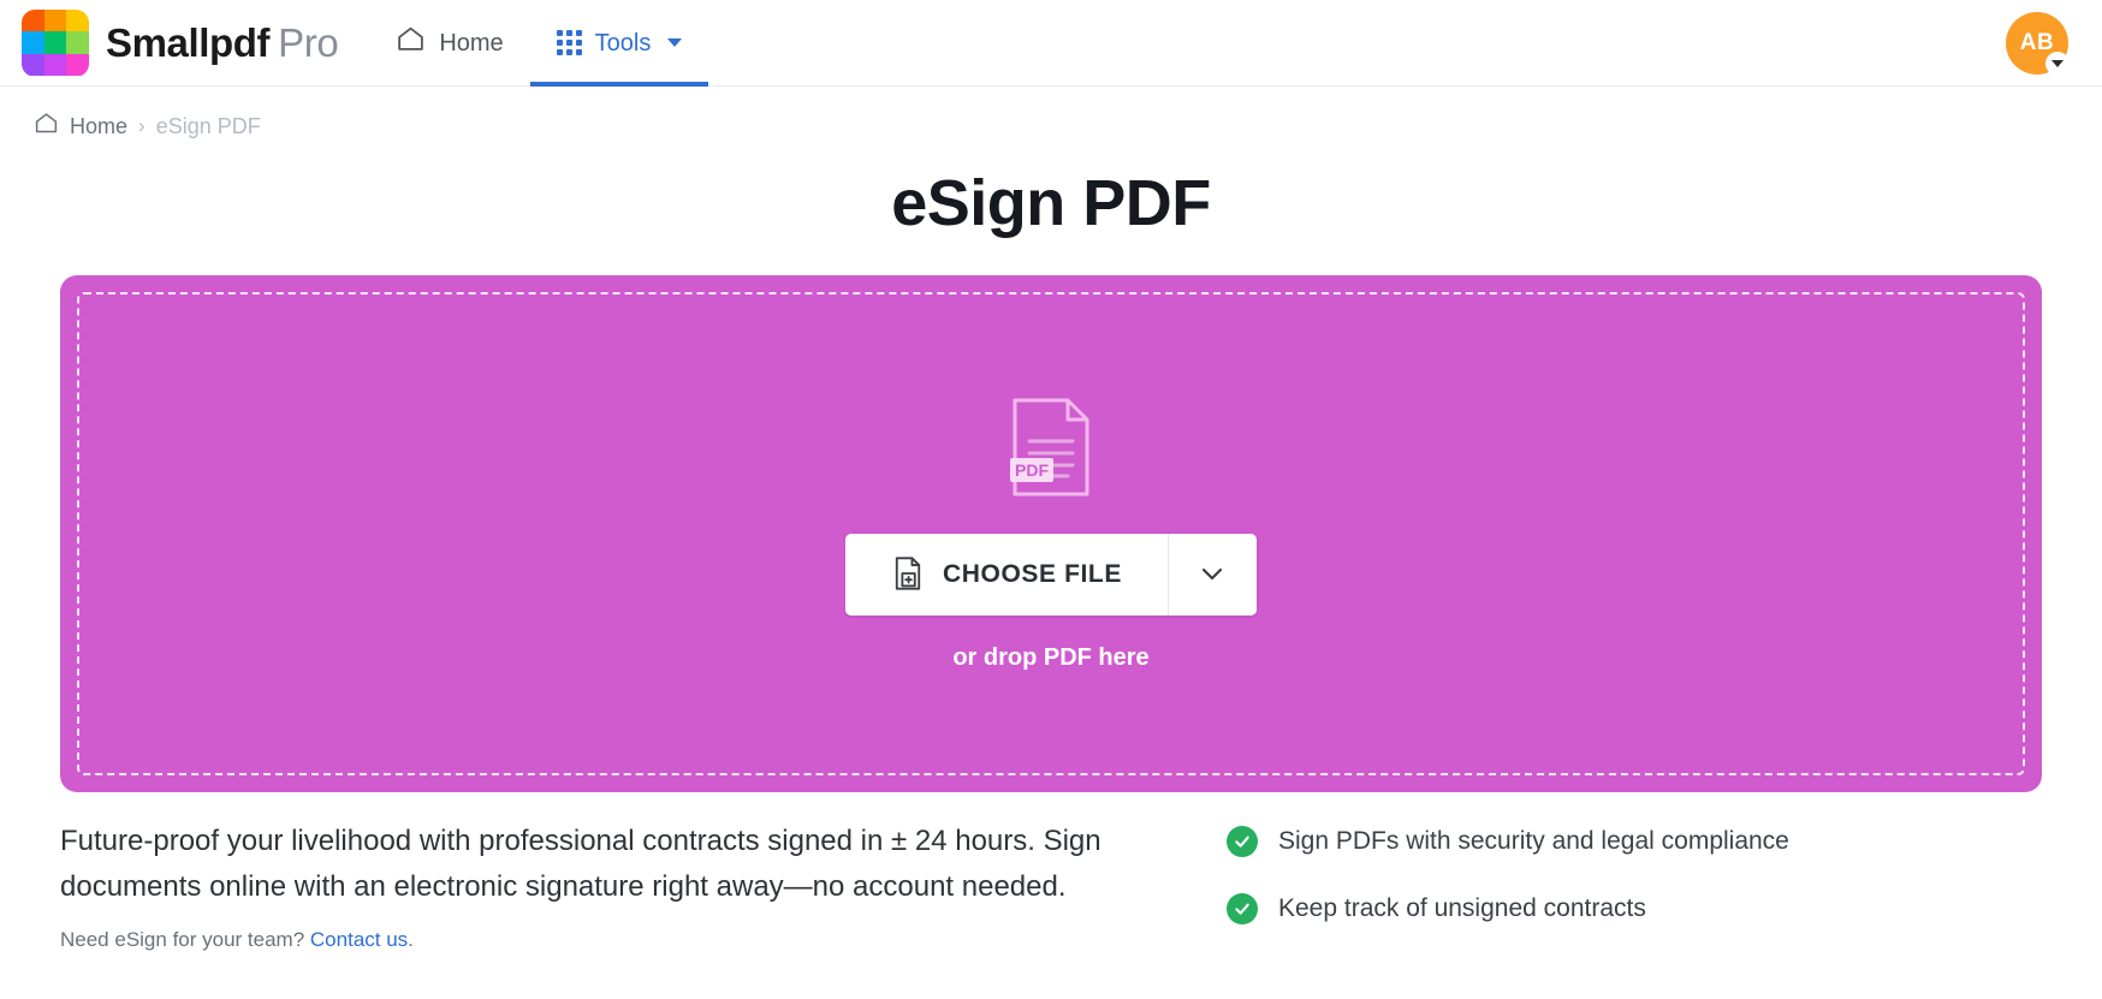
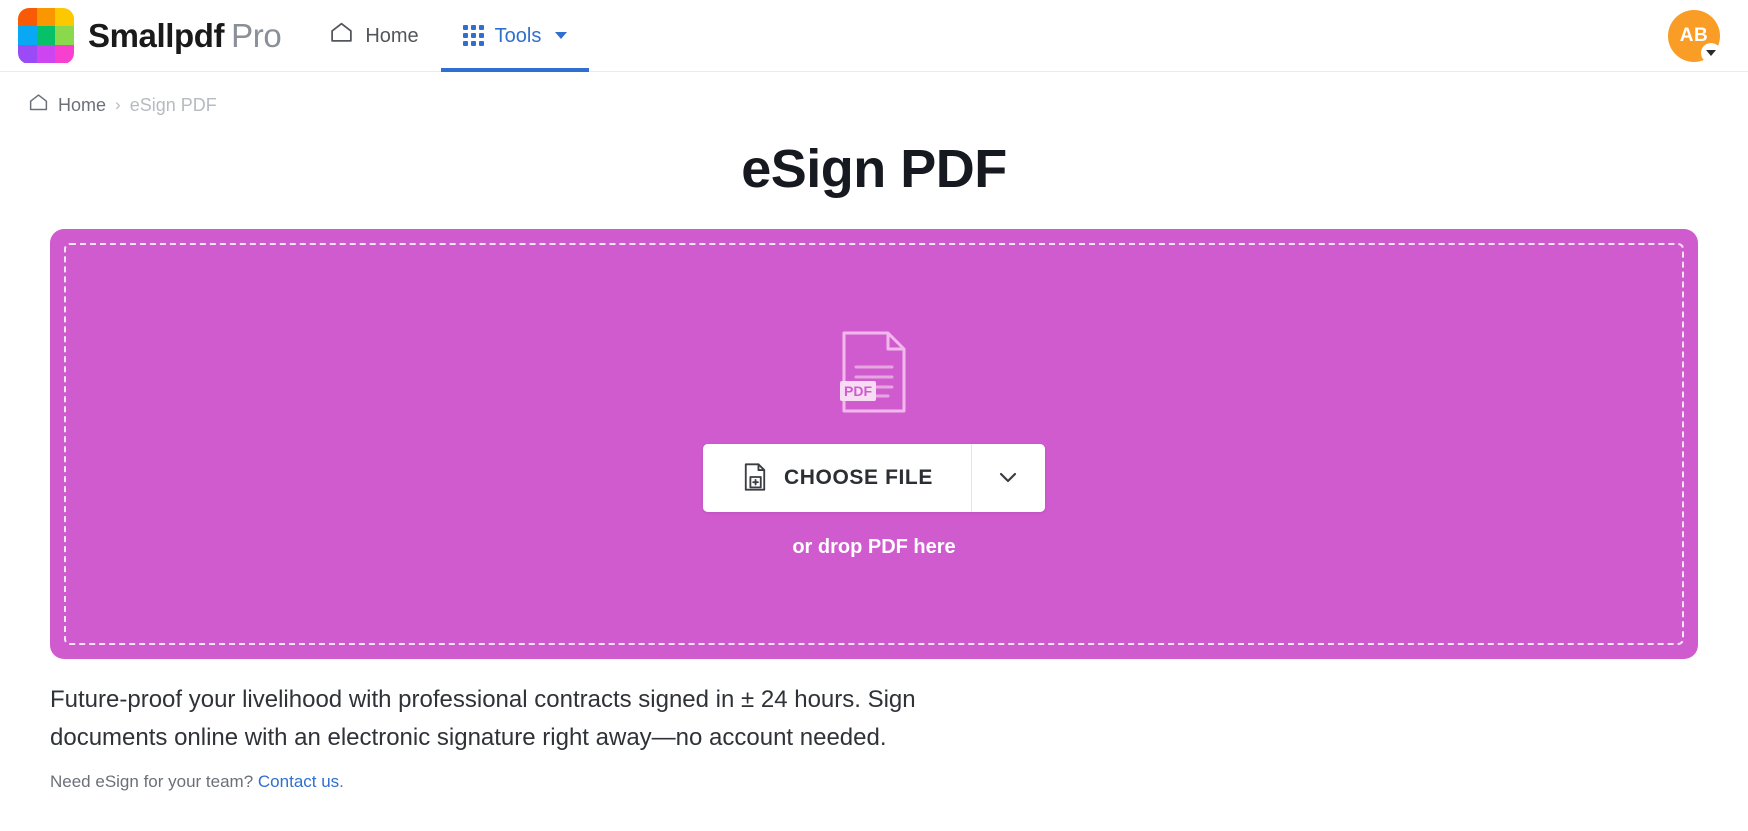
  Smallpdf Pro
  Home
  Tools
  AB
  Home
  ›
  eSign PDF
  eSign PDF
  PDF
  CHOOSE FILE
  or drop PDF here
  Future-proof your livelihood with professional contracts signed in ± 24 hours. Sign documents online with an electronic signature right away—no account needed.
  Need eSign for your team? Contact us.
- Sign PDFs with security and legal compliance
- Keep track of unsigned contracts
